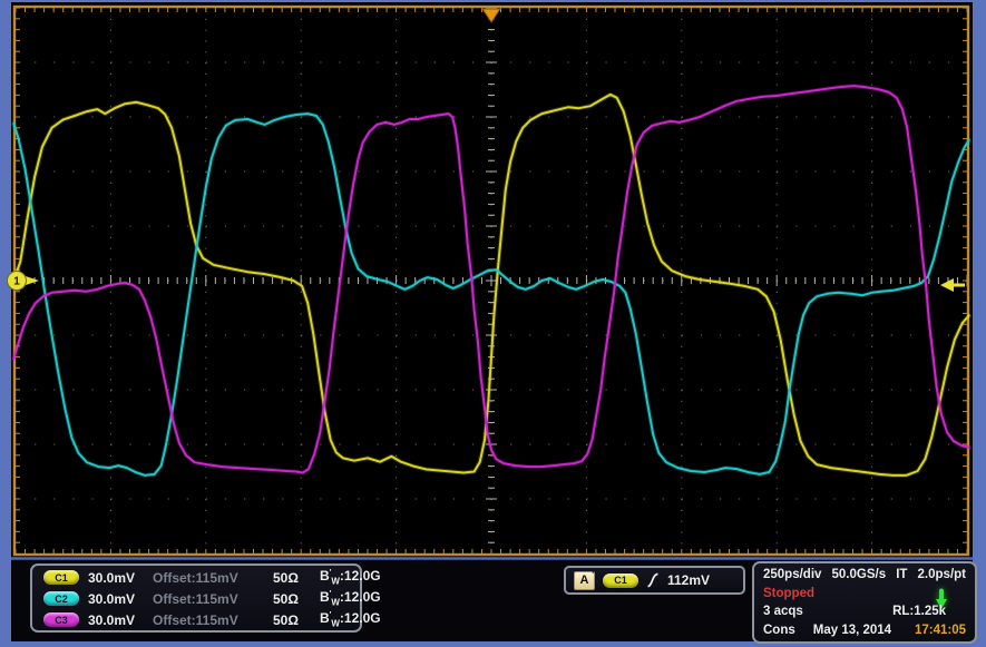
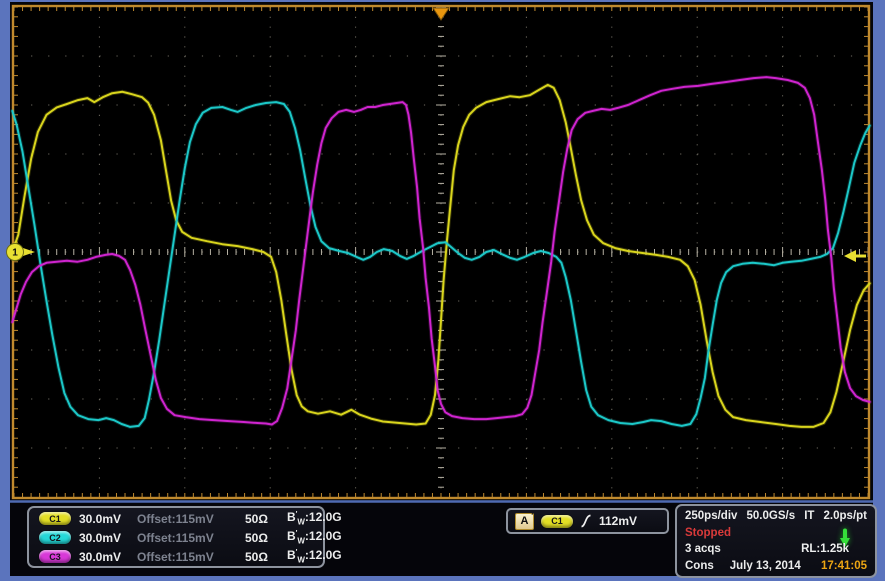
  1
  C1
  30.0mV
  Offset:115mV
  50Ω
  B W:12.0G
  C2
  30.0mV
  Offset:115mV
  50Ω
  B W:12.0G
  C3
  30.0mV
  Offset:115mV
  50Ω
  B W:12.0G
  A
  C1
  112mV
  250ps/div
  50.0GS/s
  IT
  2.0ps/pt
  Stopped
  3 acqs
  RL:1.25k
  Cons
- May 13, 2014
+ July 13, 2014
  17:41:05
